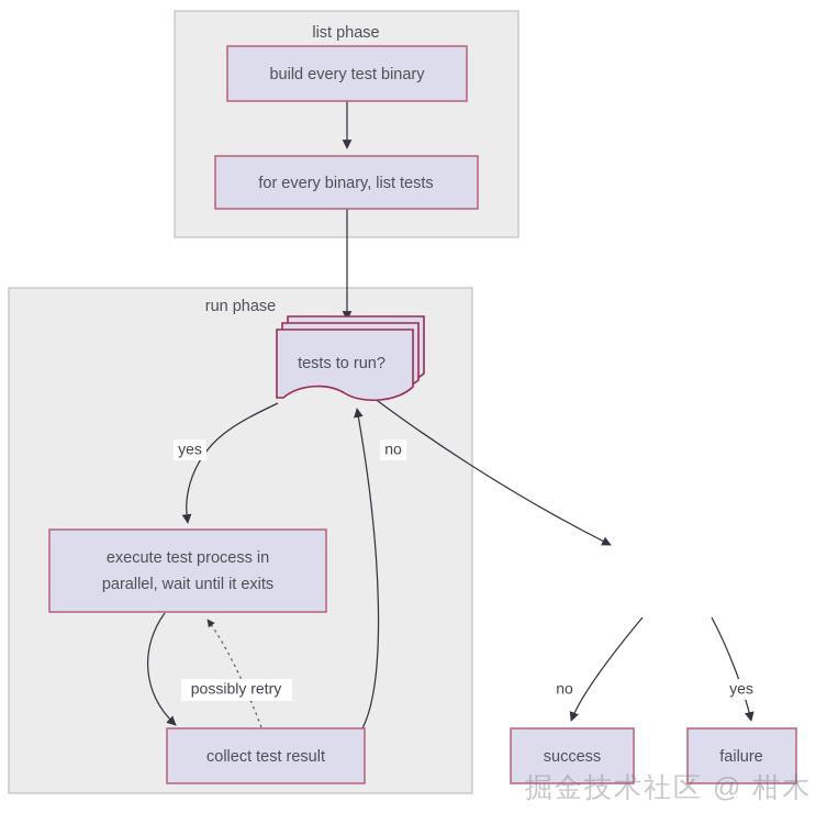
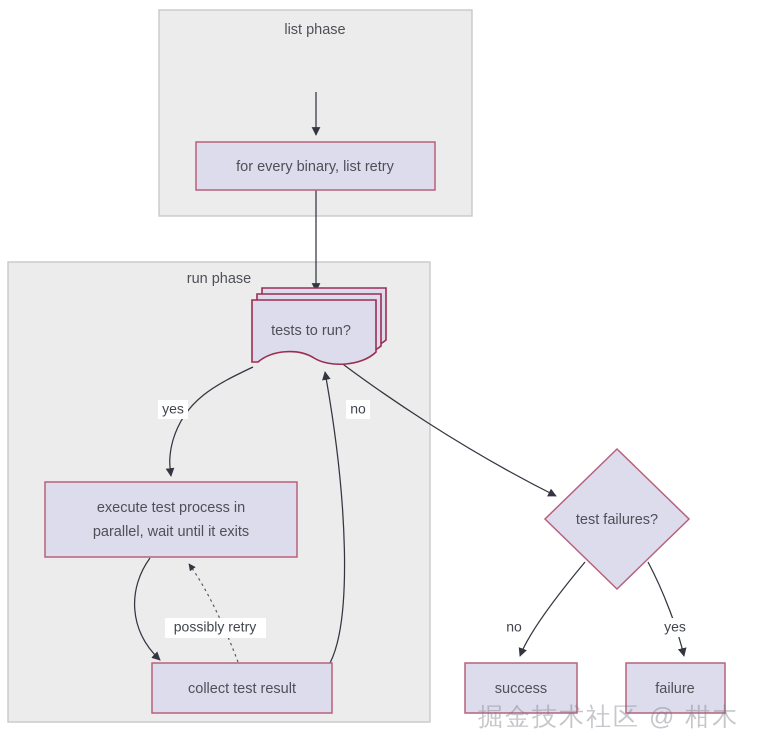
  list phase
  run phase
- build every test binary
- for every binary, list tests
+ for every binary, list retry
  tests to run?
  execute test process in
  parallel, wait until it exits
  collect test result
+ test failures?
  success
  failure
  yes
  no
  possibly retry
  no
  yes
  掘金技术社区 @ 柑木
